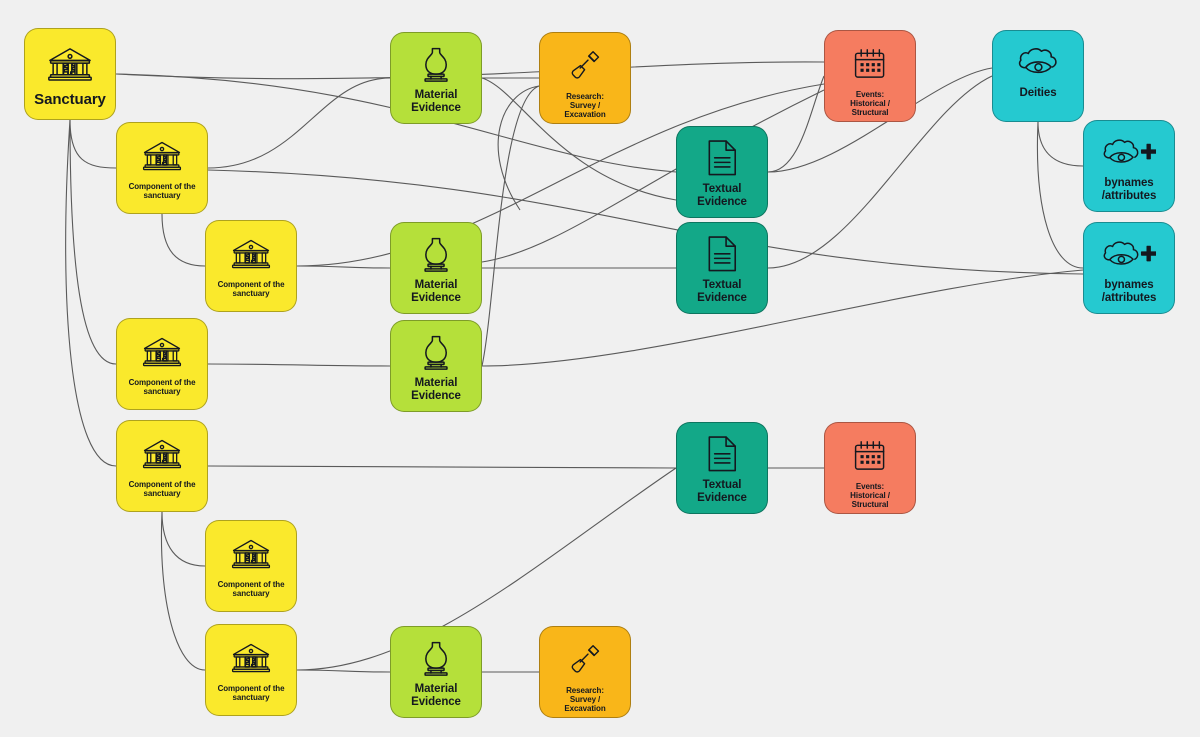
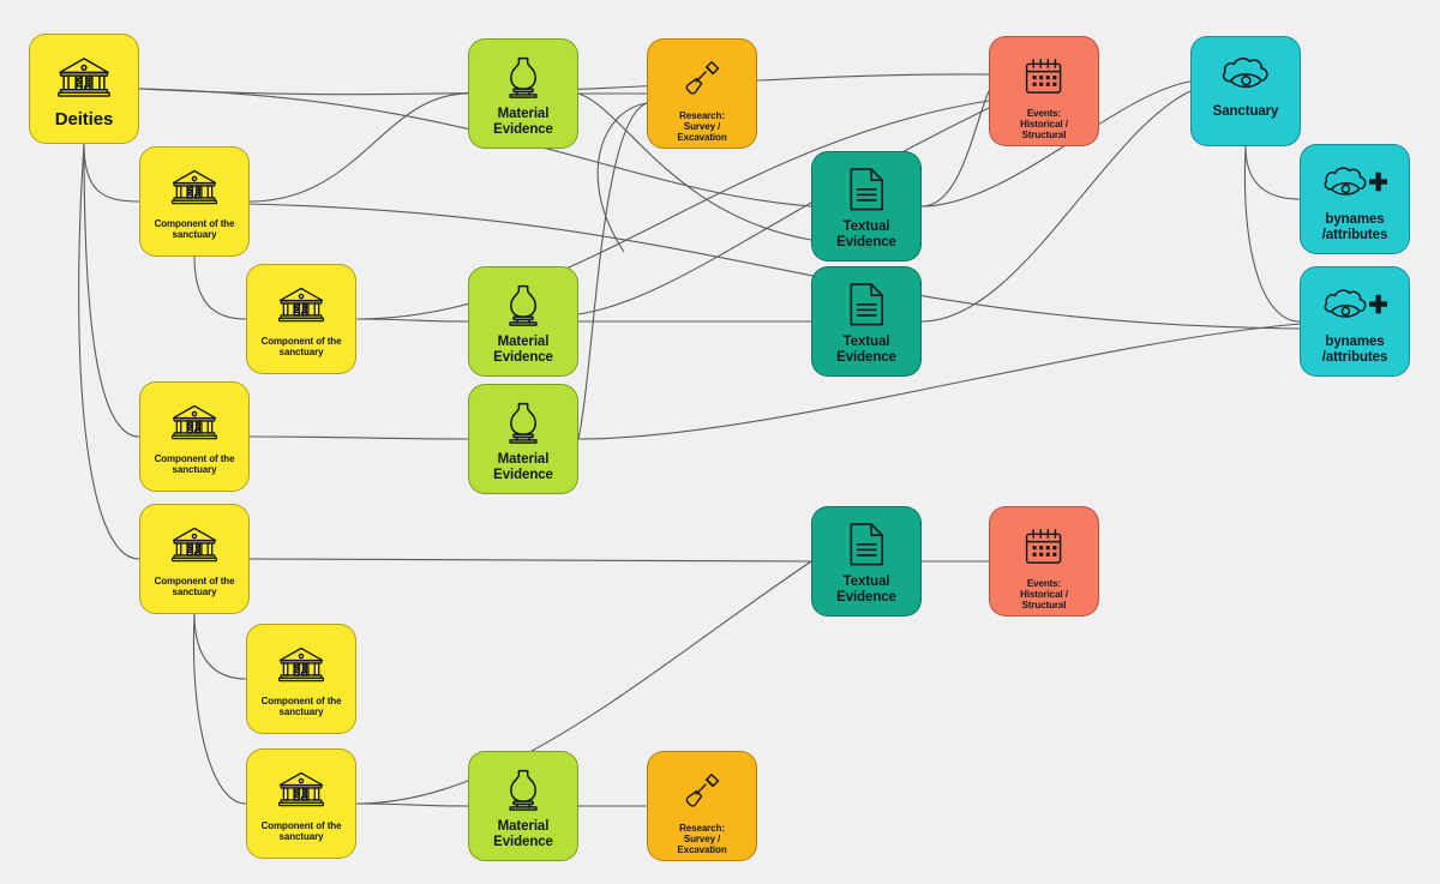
- Sanctuary
+ Deities
  Component of the
  sanctuary
  Component of the
  sanctuary
  Component of the
  sanctuary
  Component of the
  sanctuary
  Component of the
  sanctuary
  Component of the
  sanctuary
  Material
  Evidence
  Material
  Evidence
  Material
  Evidence
  Material
  Evidence
  Research:
  Survey /
  Excavation
  Research:
  Survey /
  Excavation
  Textual
  Evidence
  Textual
  Evidence
  Textual
  Evidence
  Events:
  Historical /
  Structural
  Events:
  Historical /
  Structural
- Deities
+ Sanctuary
  bynames
  /attributes
  bynames
  /attributes
